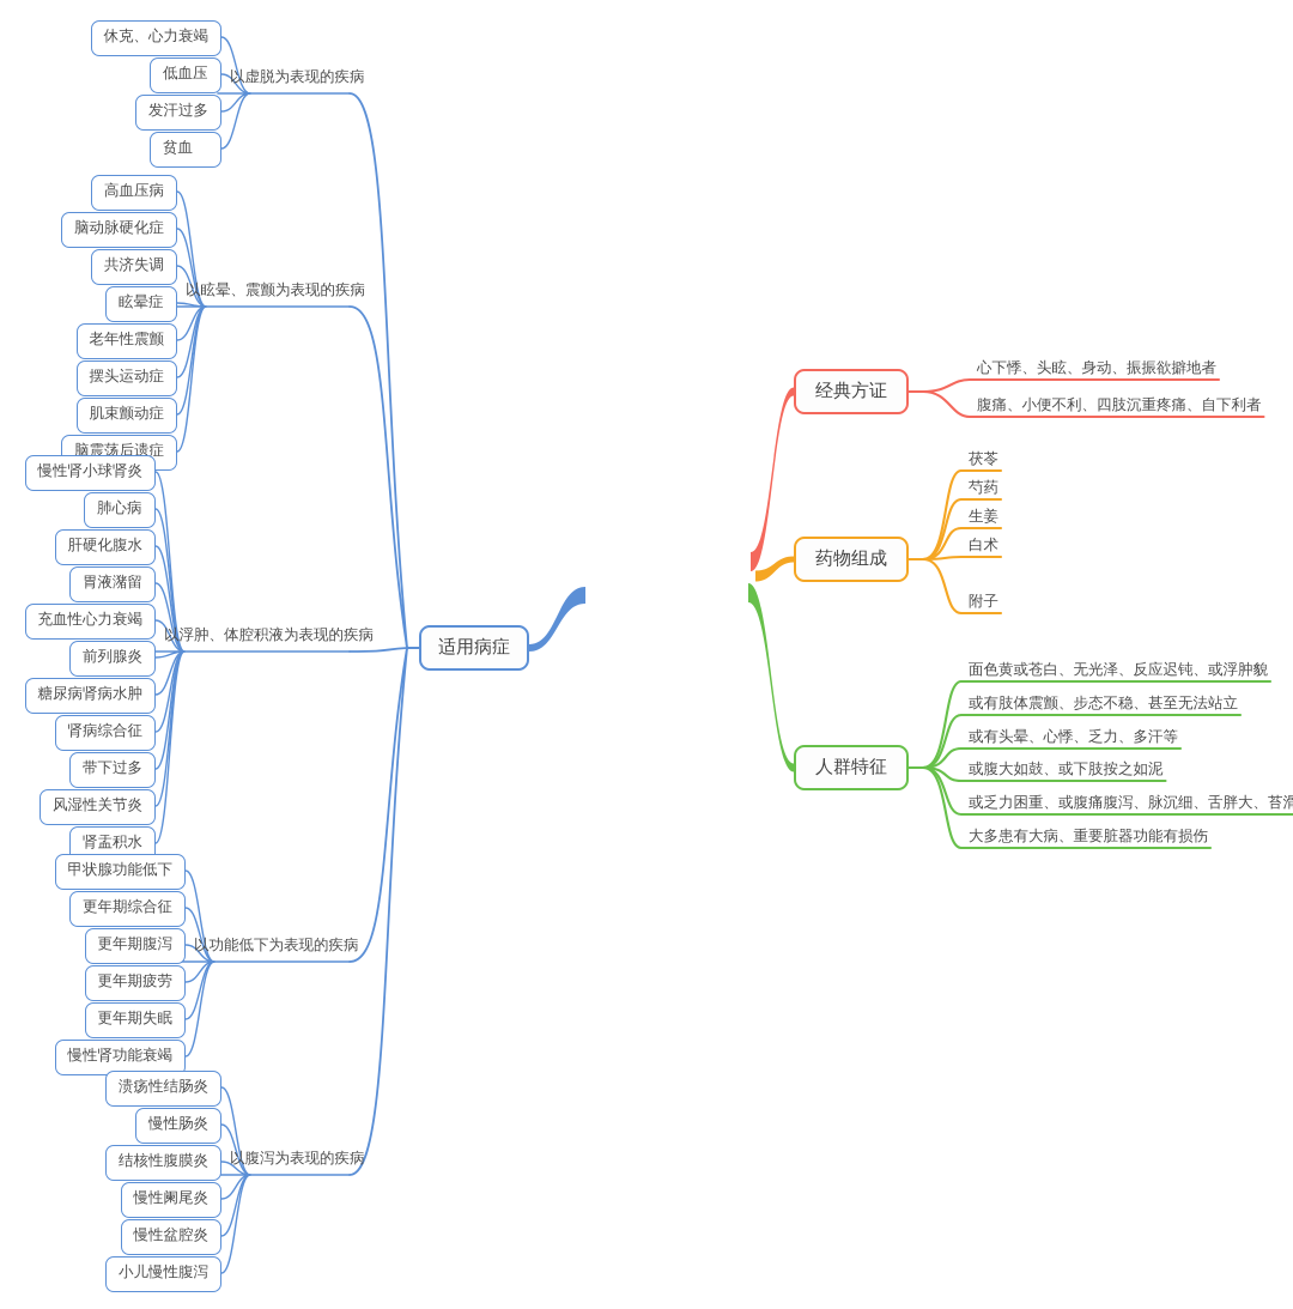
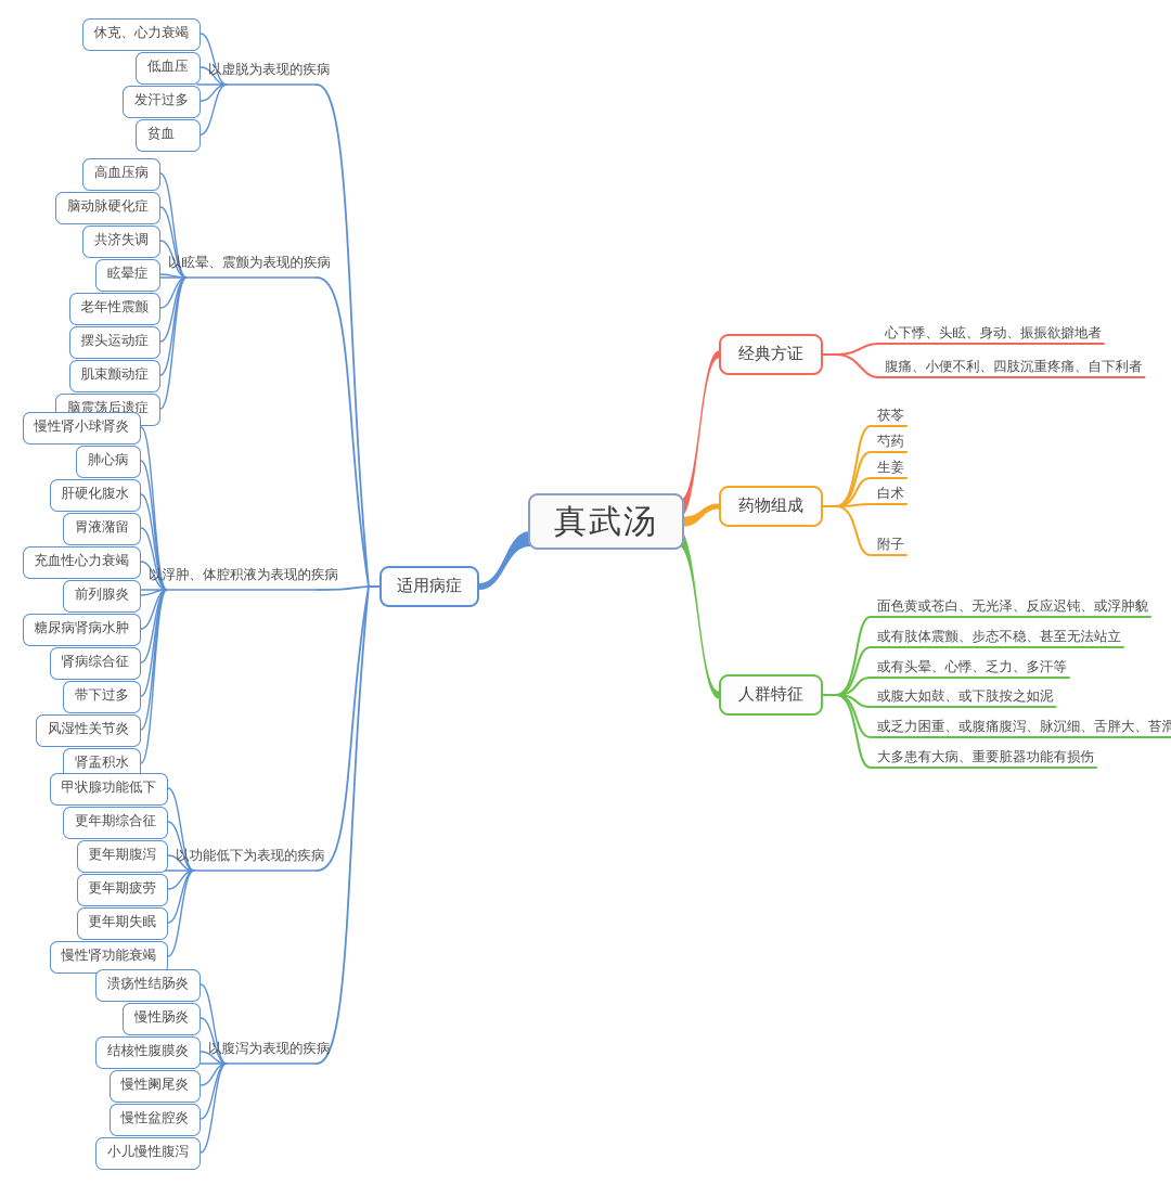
+ 真武汤
  经典方证
  药物组成
  人群特征
  适用病症
  心下悸、头眩、身动、振振欲擗地者
  腹痛、小便不利、四肢沉重疼痛、自下利者
  茯苓
  芍药
  生姜
  白术
  附子
  面色黄或苍白、无光泽、反应迟钝、或浮肿貌
  或有肢体震颤、步态不稳、甚至无法站立
  或有头晕、心悸、乏力、多汗等
  或腹大如鼓、或下肢按之如泥
  或乏力困重、或腹痛腹泻、脉沉细、舌胖大、苔滑
  大多患有大病、重要脏器功能有损伤
  以虚脱为表现的疾病
  休克、心力衰竭
  低血压
  发汗过多
  贫血
  以眩晕、震颤为表现的疾病
  高血压病
  脑动脉硬化症
  共济失调
  眩晕症
  老年性震颤
  摆头运动症
  肌束颤动症
  脑震荡后遗症
  以浮肿、体腔积液为表现的疾病
  慢性肾小球肾炎
  肺心病
  肝硬化腹水
  胃液潴留
  充血性心力衰竭
  前列腺炎
  糖尿病肾病水肿
  肾病综合征
  带下过多
  风湿性关节炎
  肾盂积水
  以功能低下为表现的疾病
  甲状腺功能低下
  更年期综合征
  更年期腹泻
  更年期疲劳
  更年期失眠
  慢性肾功能衰竭
  以腹泻为表现的疾病
  溃疡性结肠炎
  慢性肠炎
  结核性腹膜炎
  慢性阑尾炎
  慢性盆腔炎
  小儿慢性腹泻
